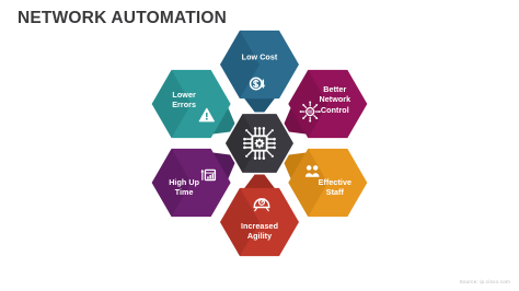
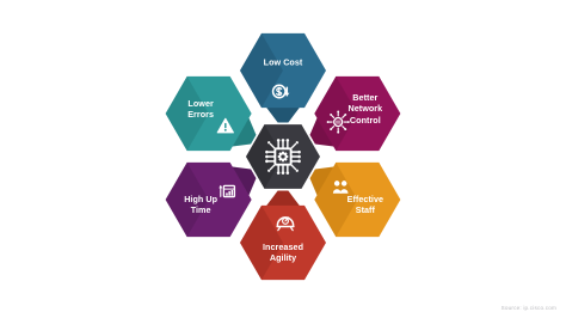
- NETWORK AUTOMATION
  Low Cost
  Better
  Network
  Control
  Effective
  Staff
  Increased
  Agility
  High Up
  Time
  Lower
  Errors
